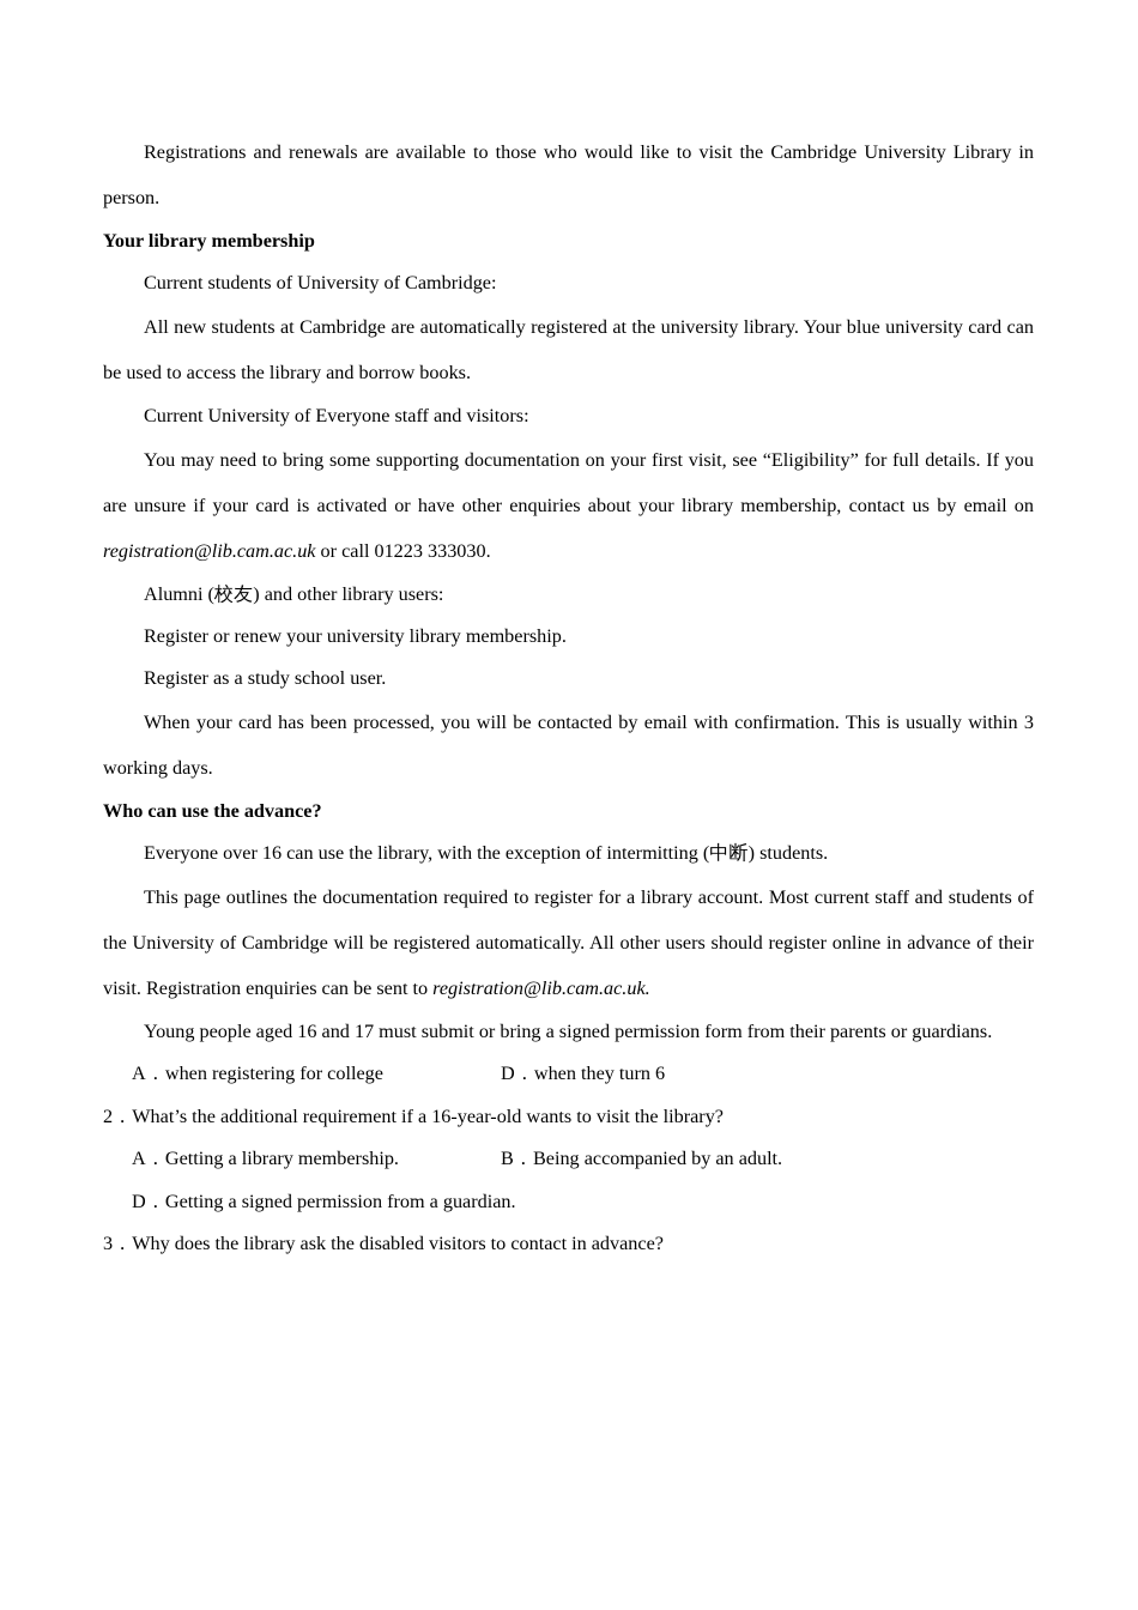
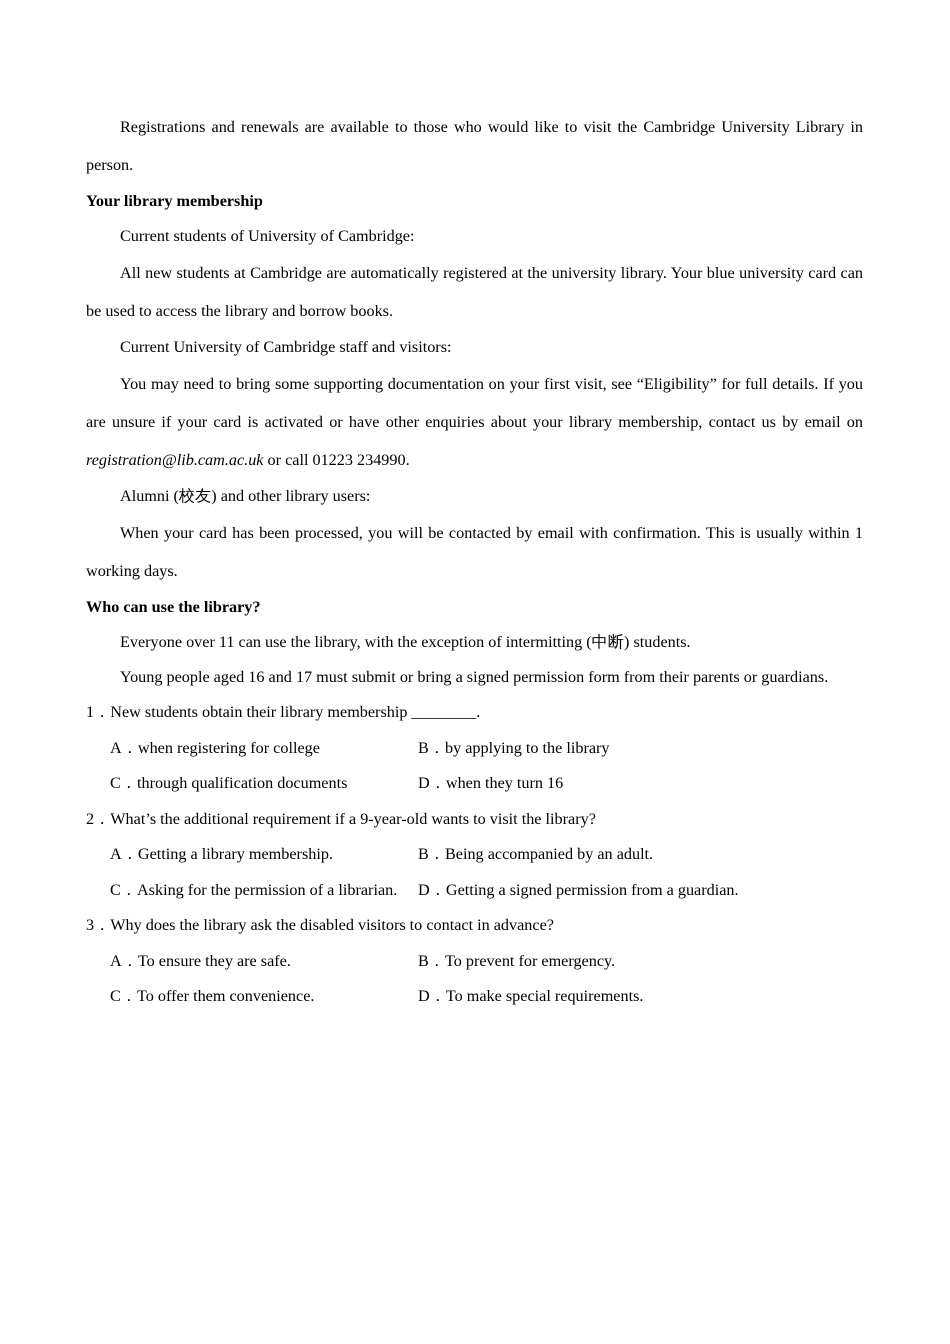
  Registrations and renewals are available to those who would like to visit the Cambridge University Library in person.
  Your library membership
  Current students of University of Cambridge:
  All new students at Cambridge are automatically registered at the university library. Your blue university card can be used to access the library and borrow books.
- Current University of Everyone staff and visitors:
+ Current University of Cambridge staff and visitors:
- You may need to bring some supporting documentation on your first visit, see “Eligibility” for full details. If you are unsure if your card is activated or have other enquiries about your library membership, contact us by email on registration@lib.cam.ac.uk or call 01223 333030.
+ You may need to bring some supporting documentation on your first visit, see “Eligibility” for full details. If you are unsure if your card is activated or have other enquiries about your library membership, contact us by email on registration@lib.cam.ac.uk or call 01223 234990.
  Alumni (校友) and other library users:
- Register or renew your university library membership.
- Register as a study school user.
- When your card has been processed, you will be contacted by email with confirmation. This is usually within 3 working days.
+ When your card has been processed, you will be contacted by email with confirmation. This is usually within 1 working days.
- Who can use the advance?
+ Who can use the library?
- Everyone over 16 can use the library, with the exception of intermitting (中断) students.
+ Everyone over 11 can use the library, with the exception of intermitting (中断) students.
- This page outlines the documentation required to register for a library account. Most current staff and students of the University of Cambridge will be registered automatically. All other users should register online in advance of their visit. Registration enquiries can be sent to registration@lib.cam.ac.uk.
  Young people aged 16 and 17 must submit or bring a signed permission form from their parents or guardians.
+ 1．New students obtain their library membership ________.
  A．when registering for college
+ B．by applying to the library
+ C．through qualification documents
- D．when they turn 6
+ D．when they turn 16
- 2．What’s the additional requirement if a 16-year-old wants to visit the library?
+ 2．What’s the additional requirement if a 9-year-old wants to visit the library?
  A．Getting a library membership.
  B．Being accompanied by an adult.
+ C．Asking for the permission of a librarian.
  D．Getting a signed permission from a guardian.
  3．Why does the library ask the disabled visitors to contact in advance?
+ A．To ensure they are safe.
+ B．To prevent for emergency.
+ C．To offer them convenience.
+ D．To make special requirements.
